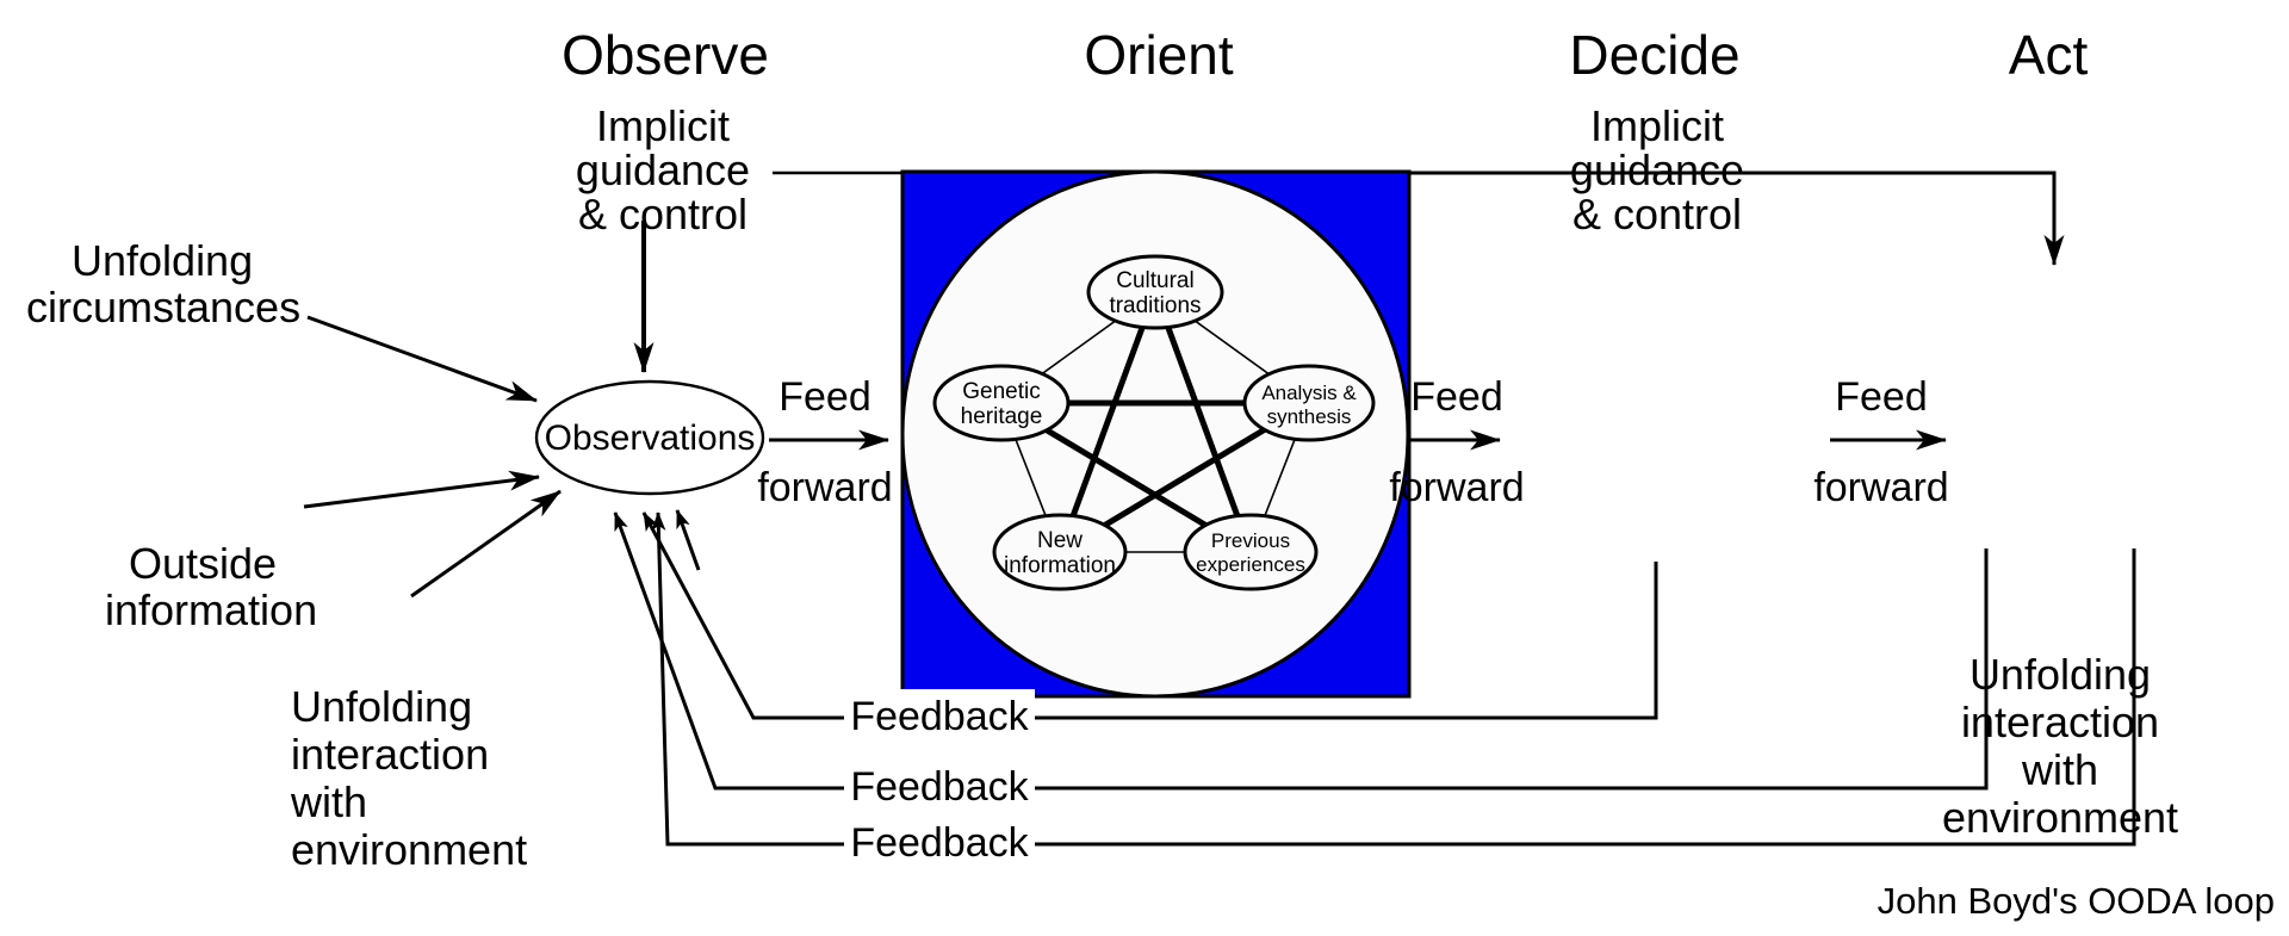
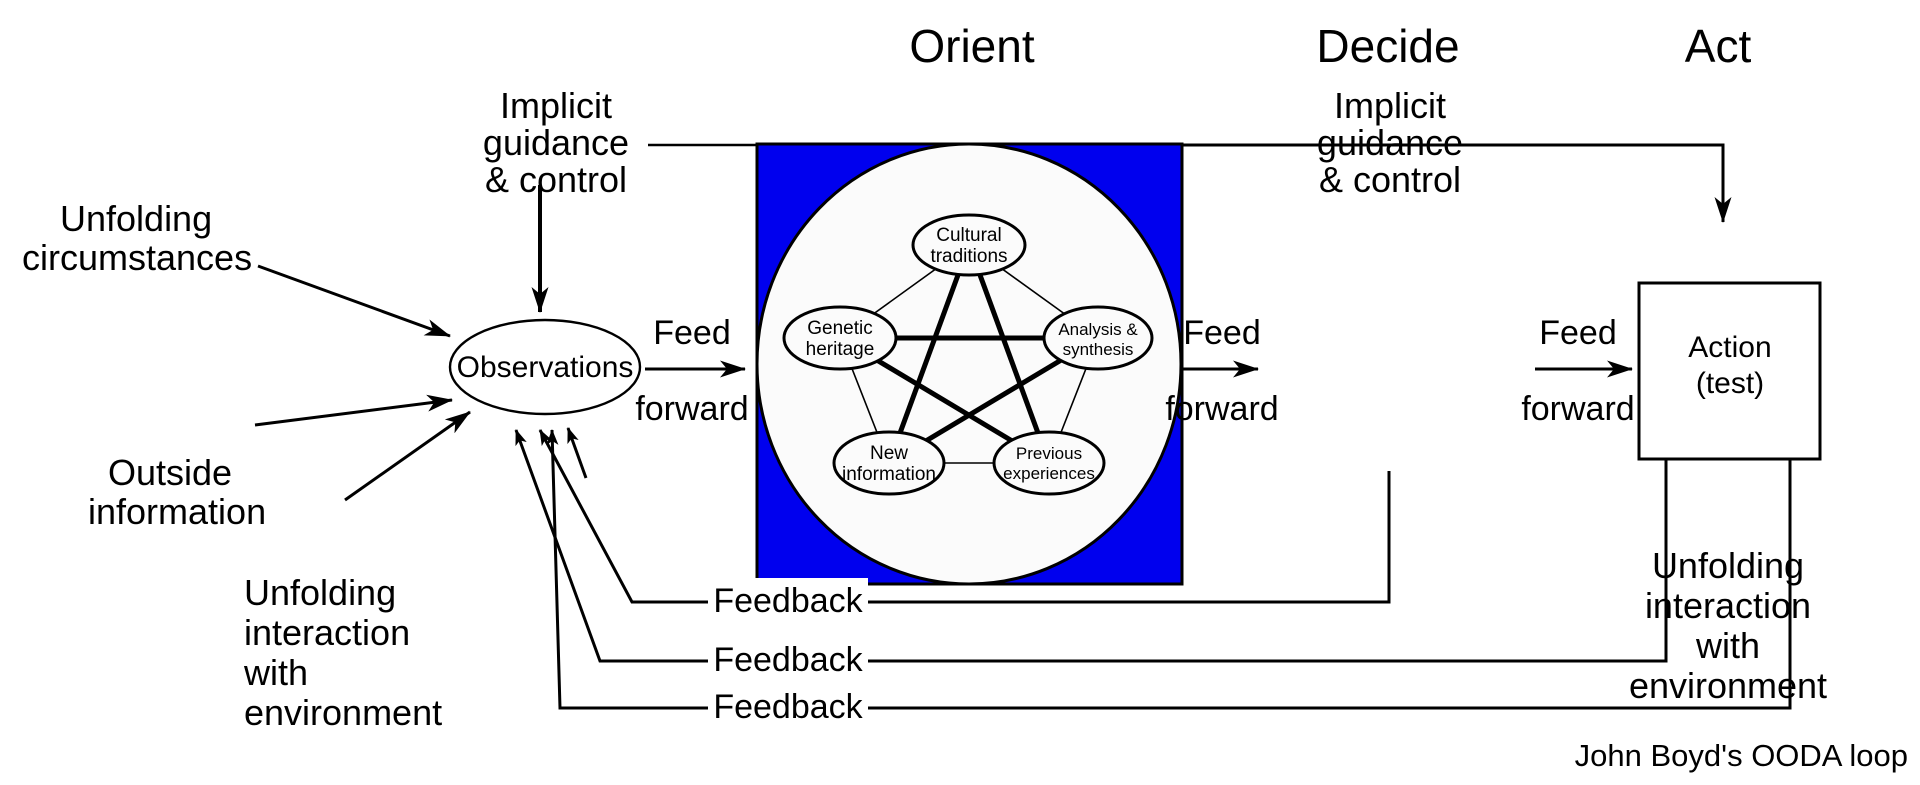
- Observe
  Orient
  Decide
  Act
  Cultural
  traditions
  Genetic
  heritage
  Analysis &
  synthesis
  New
  information
  Previous
  experiences
  Observations
+ Action
+ (test)
  Implicit
  guidance
  & control
  Implicit
  guidance
  & control
  Unfolding
  circumstances
  Outside
  information
  Unfolding
  interaction
  with
  environment
  Unfolding
  interaction
  with
  environment
  Feed
  forward
  Feed
  forward
  Feed
  forward
  Feedback
  Feedback
  Feedback
  John Boyd's OODA loop
